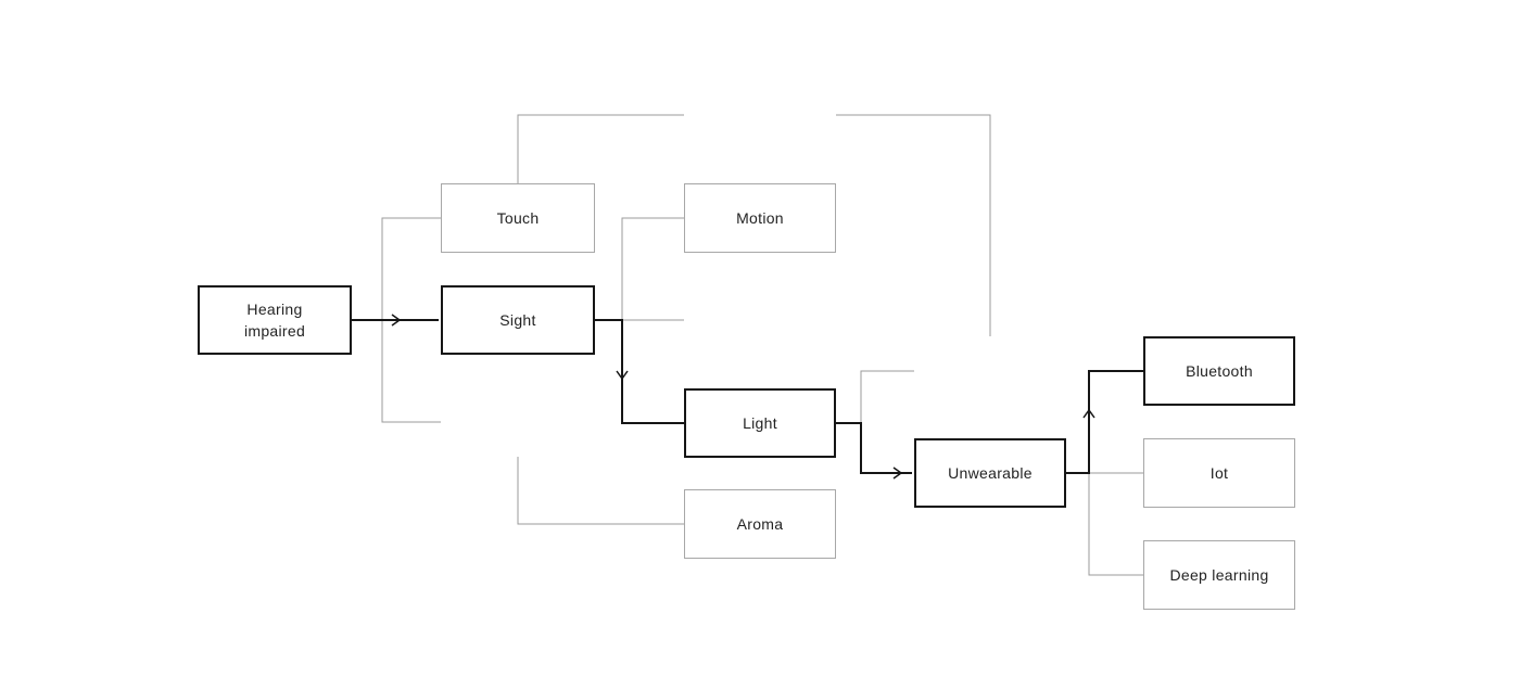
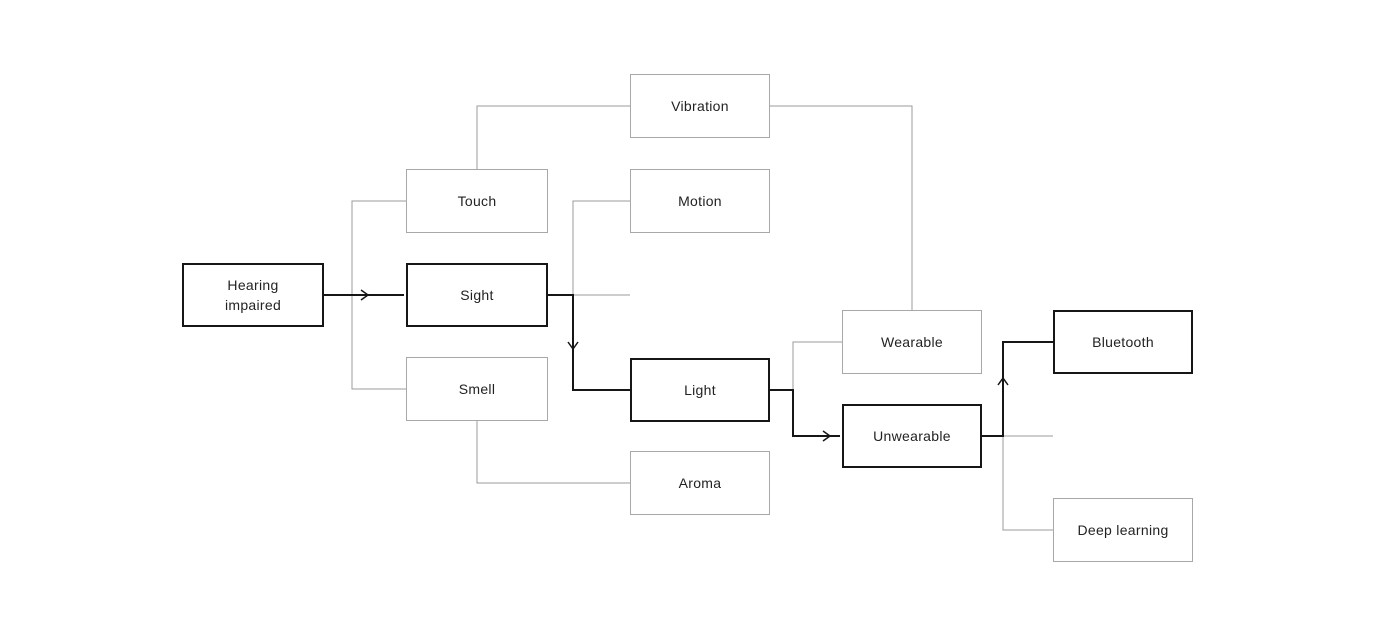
  Hearing impaired
  Touch
  Sight
+ Smell
+ Vibration
  Motion
  Light
  Aroma
+ Wearable
  Unwearable
  Bluetooth
- Iot
  Deep learning
